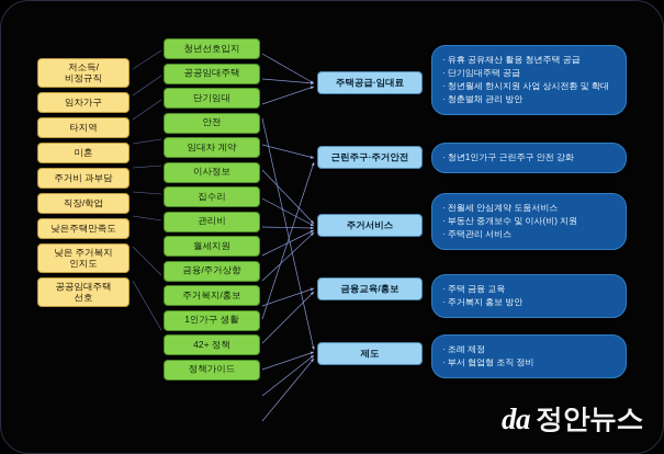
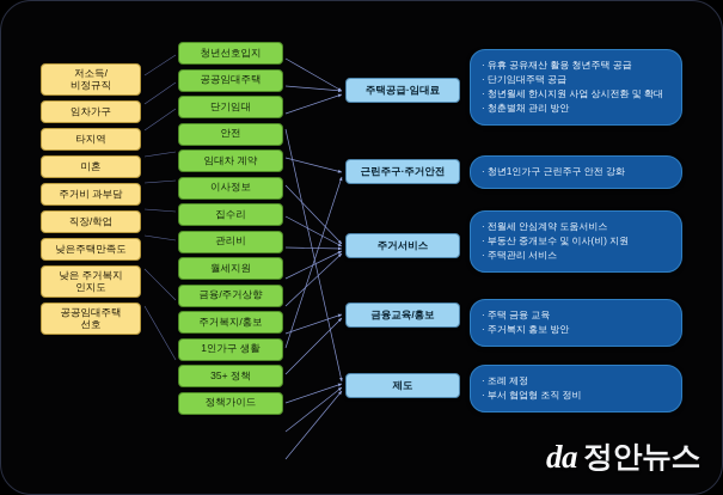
  저소득/
  비정규직
  임차가구
  타지역
  미혼
  주거비 과부담
  직장/학업
  낮은주택만족도
  낮은 주거복지
  인지도
  공공임대주택
  선호
  청년선호입지
  공공임대주택
  단기임대
  안전
  임대차 계약
  이사정보
  집수리
  관리비
  월세지원
  금융/주거상향
  주거복지/홍보
  1인가구 생활
- 42+ 정책
+ 35+ 정책
  정책가이드
  주택공급·임대료
  근린주구·주거안전
  주거서비스
  금융교육/홍보
  제도
  유휴 공유재산 활용 청년주택 공급
  단기임대주택 공급
  청년월세 한시지원 사업 상시전환 및 확대
  청춘별채 관리 방안
  청년1인가구 근린주구 안전 강화
  전월세 안심계약 도움서비스
  부동산 중개보수 및 이사(비) 지원
  주택관리 서비스
  주택 금융 교육
  주거복지 홍보 방안
  조례 제정
  부서 협업형 조직 정비
  da
  정안뉴스
